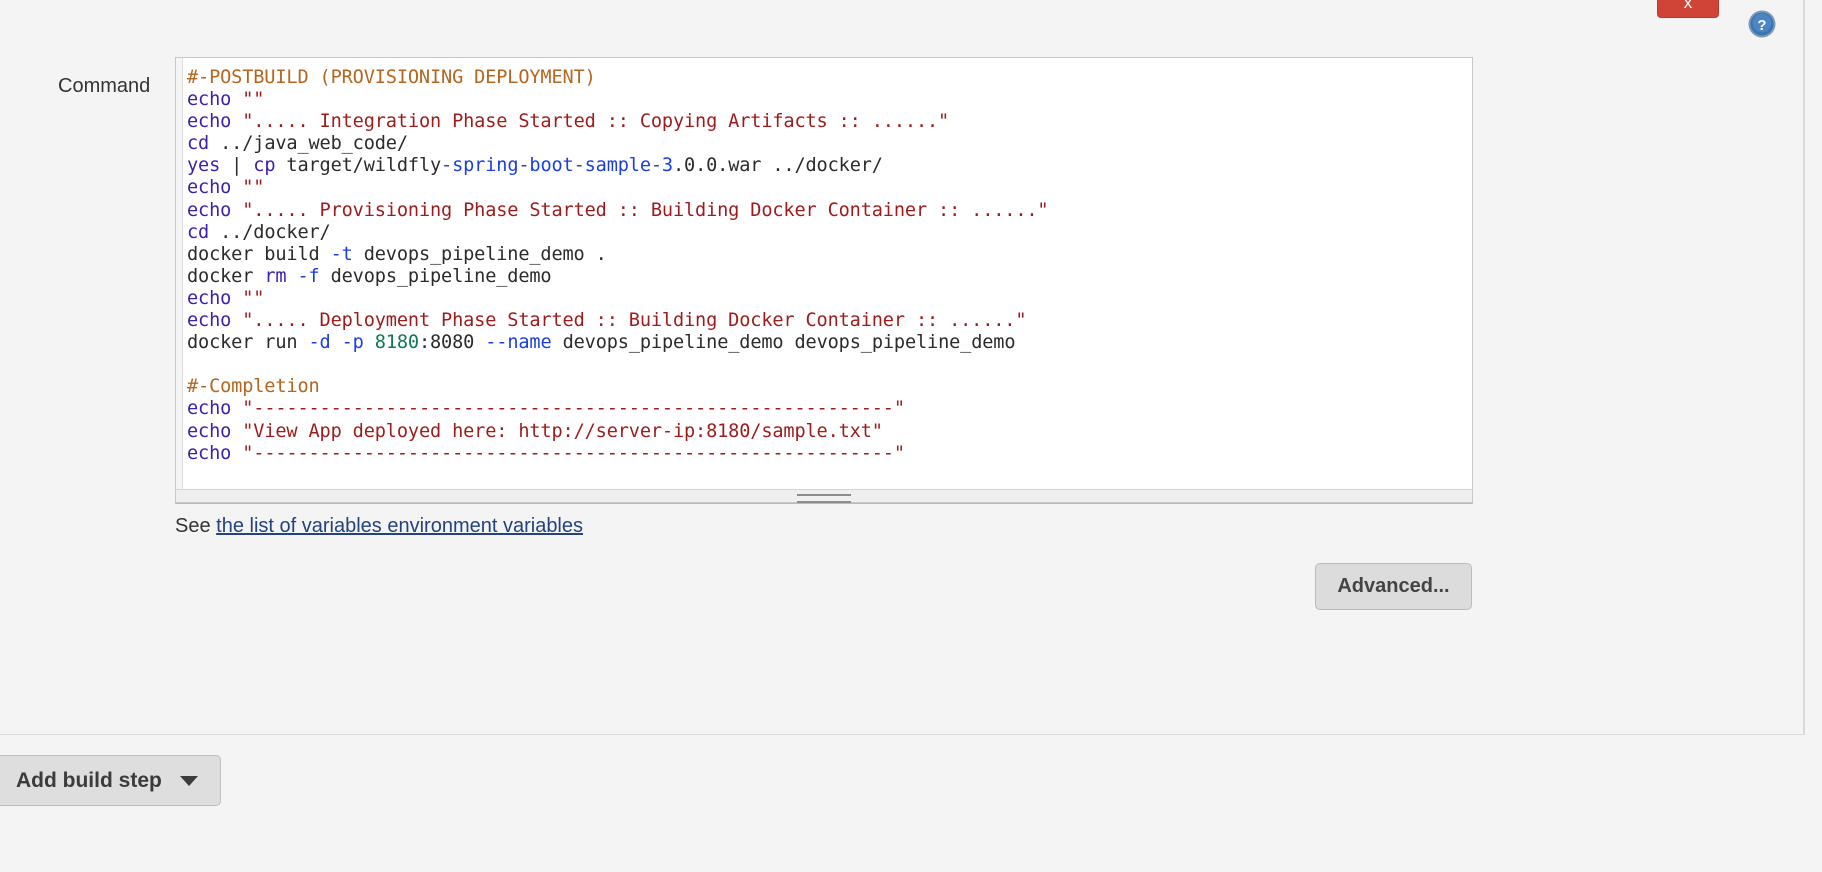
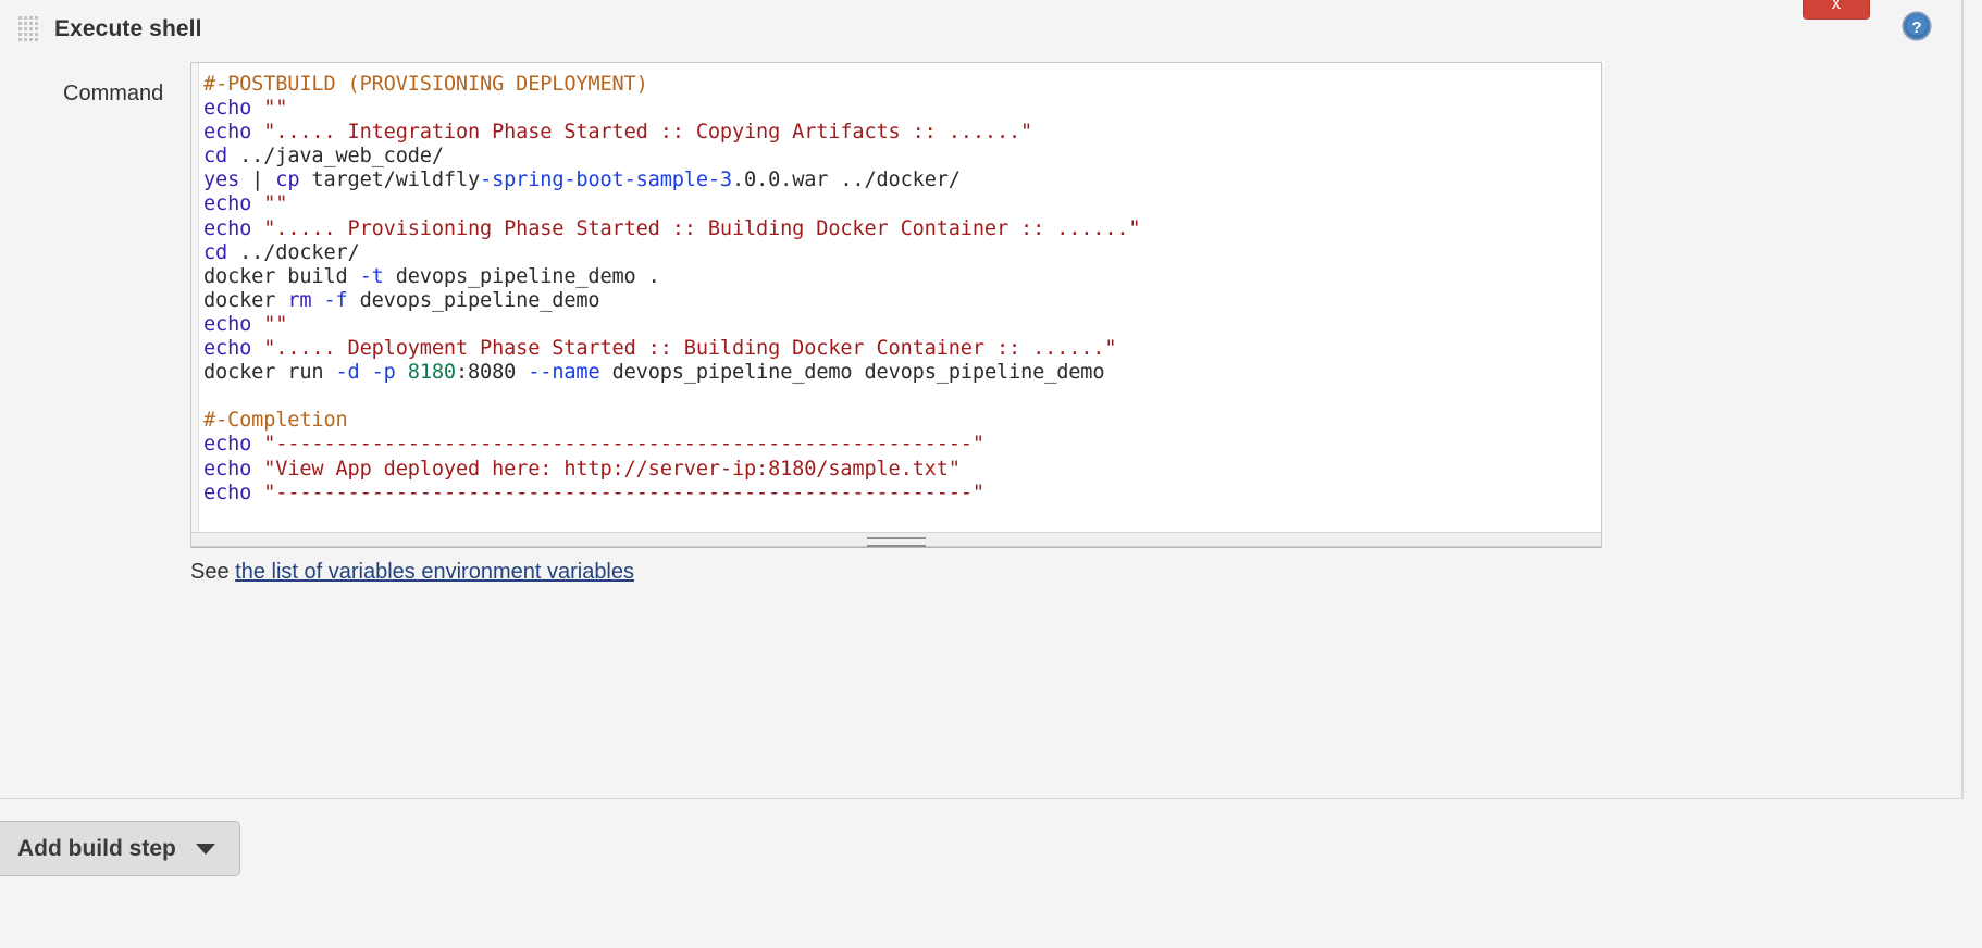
+ Execute shell
  x
  ?
  Command
  #-POSTBUILD (PROVISIONING DEPLOYMENT) echo "" echo "..... Integration Phase Started :: Copying Artifacts :: ......" cd ../java_web_code/ yes | cp target/wildfly-spring-boot-sample-3.0.0.war ../docker/ echo "" echo "..... Provisioning Phase Started :: Building Docker Container :: ......" cd ../docker/ docker build -t devops_pipeline_demo . docker rm -f devops_pipeline_demo echo "" echo "..... Deployment Phase Started :: Building Docker Container :: ......" docker run -d -p 8180:8080 --name devops_pipeline_demo devops_pipeline_demo #-Completion echo "----------------------------------------------------------" echo "View App deployed here: http://server-ip:8180/sample.txt" echo "----------------------------------------------------------"
  See the list of variables environment variables
- Advanced...
  Add build step
